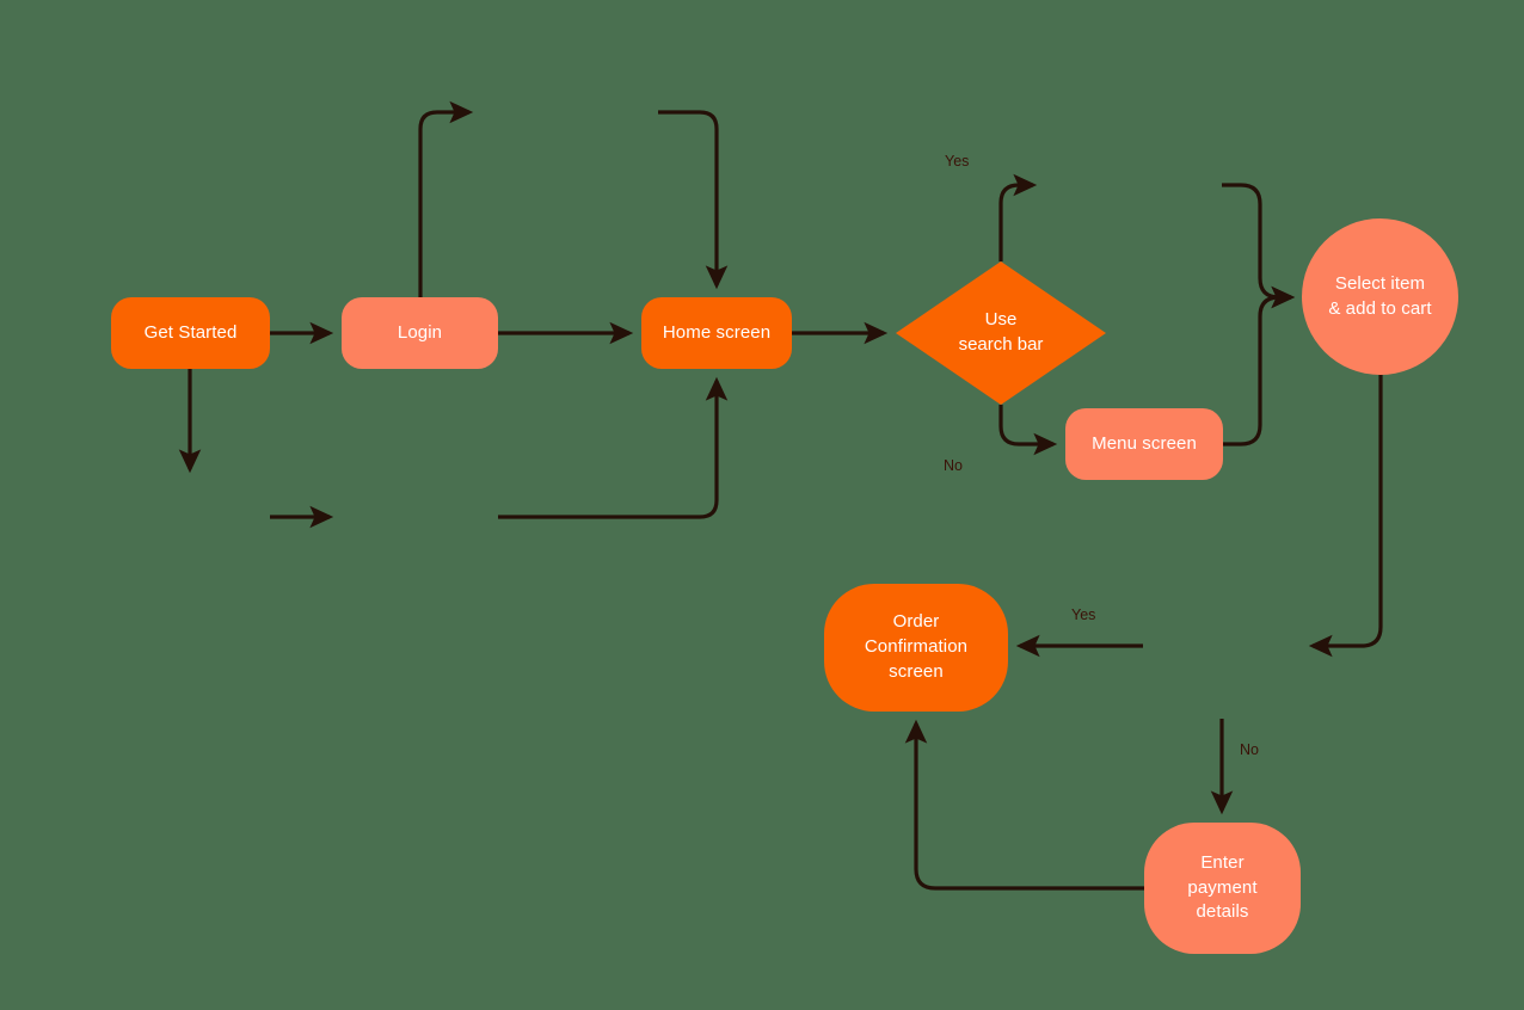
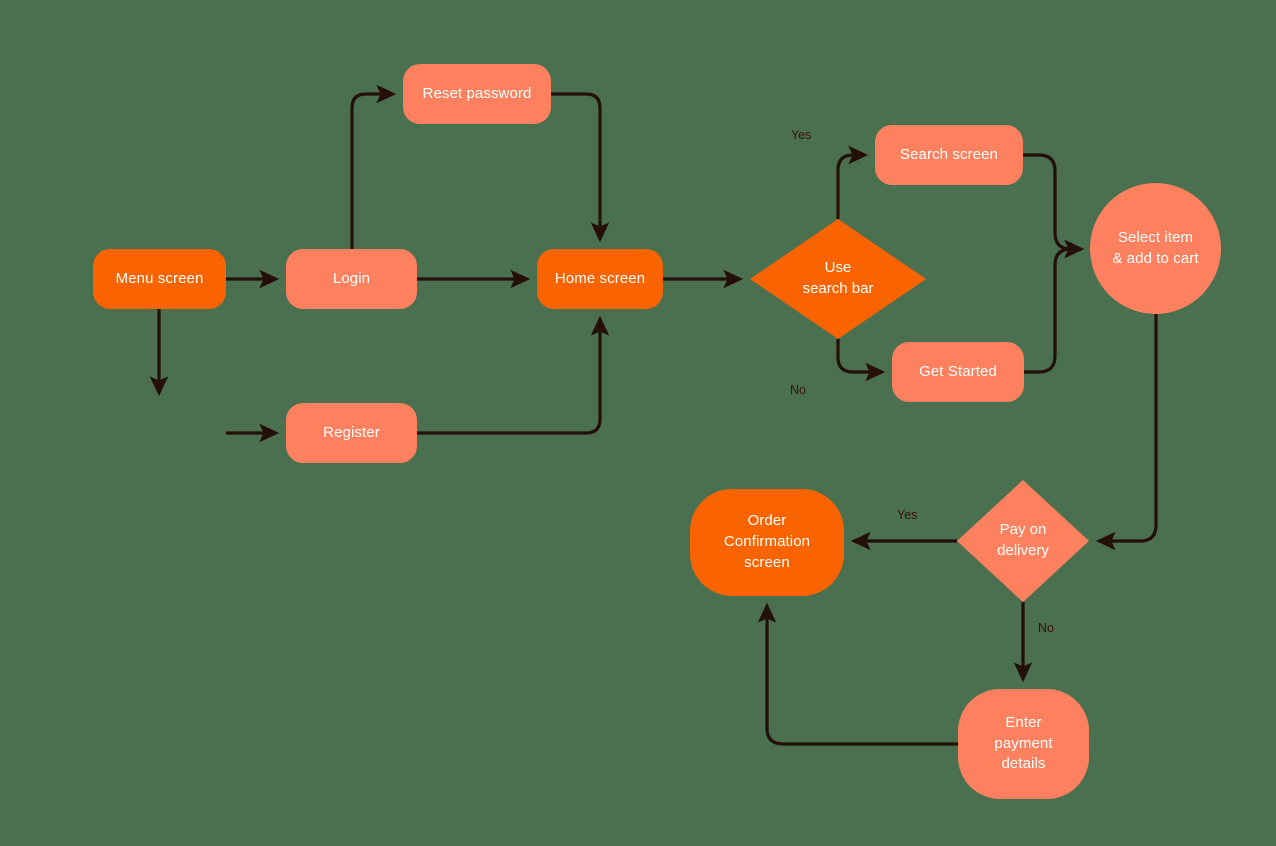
- Get Started
+ Menu screen
  Login
+ Register
+ Reset password
  Home screen
+ Search screen
- Menu screen
+ Get Started
  Select item
  & add to cart
  Order
  Confirmation
  screen
  Enter
  payment
  details
  Use
  search bar
+ Pay on
+ delivery
  Yes
  No
  Yes
  No
